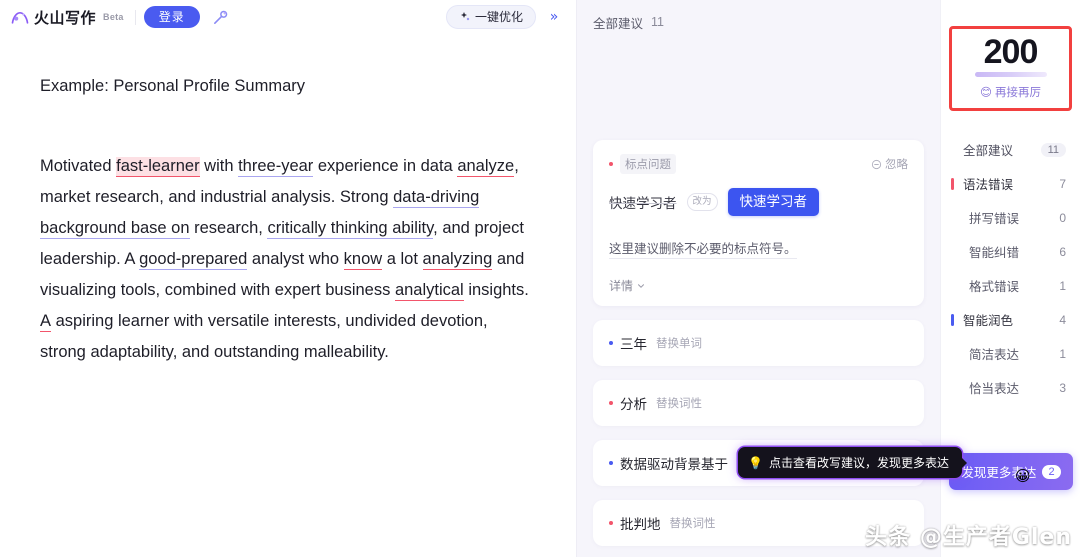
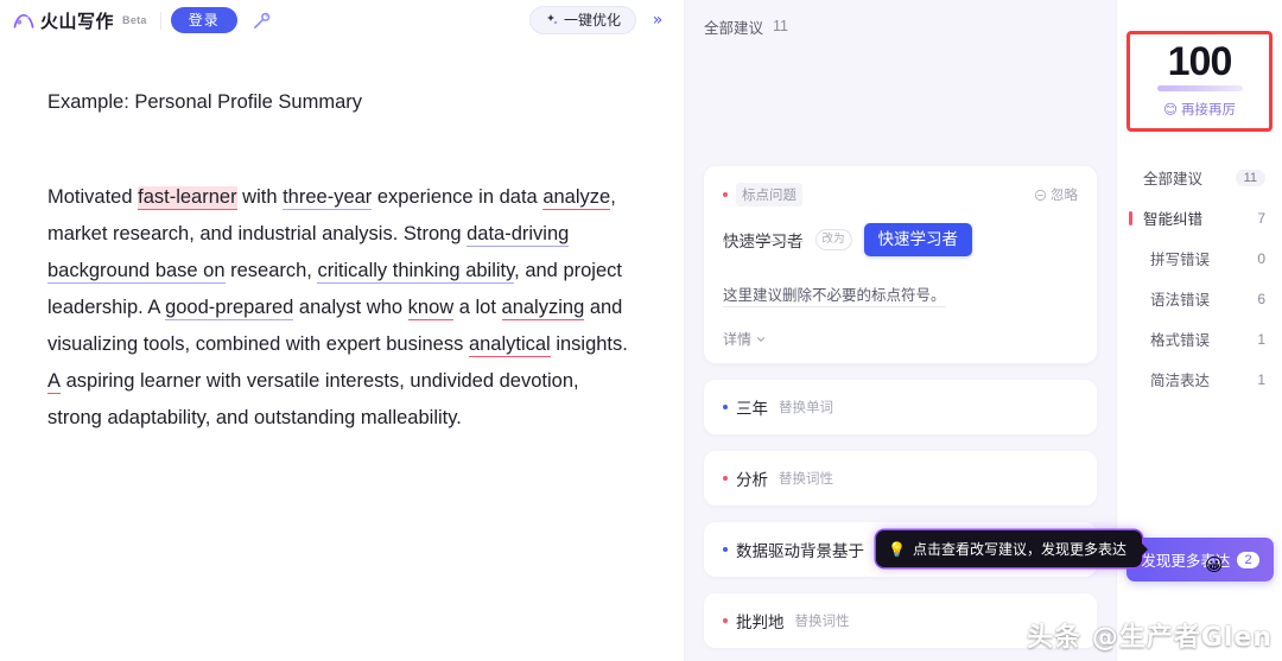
  火山写作
  Beta
  登录
  一键优化
  »
  Example: Personal Profile Summary
  Motivated fast-learner with three-year experience in data analyze, market research, and industrial analysis. Strong data-driving background base on research, critically thinking ability, and project leadership. A good-prepared analyst who know a lot analyzing and visualizing tools, combined with expert business analytical insights. A aspiring learner with versatile interests, undivided devotion, strong adaptability, and outstanding malleability.
  全部建议
  11
  标点问题
  忽略
  快速学习者
  改为
  快速学习者
  这里建议删除不必要的标点符号。
  详情
  三年
  替换单词
  分析
  替换词性
  数据驱动背景基于
  批判地
  替换词性
  💡
  点击查看改写建议，发现更多表达
- 200
+ 100
  😊
  再接再厉
  全部建议
  11
- 语法错误
+ 智能纠错
  7
  拼写错误
  0
- 智能纠错
+ 语法错误
  6
  格式错误
  1
- 智能润色
- 4
  简洁表达
  1
- 恰当表达
- 3
  😀
  发现更多表达
  2
  头条 @生产者Glen
